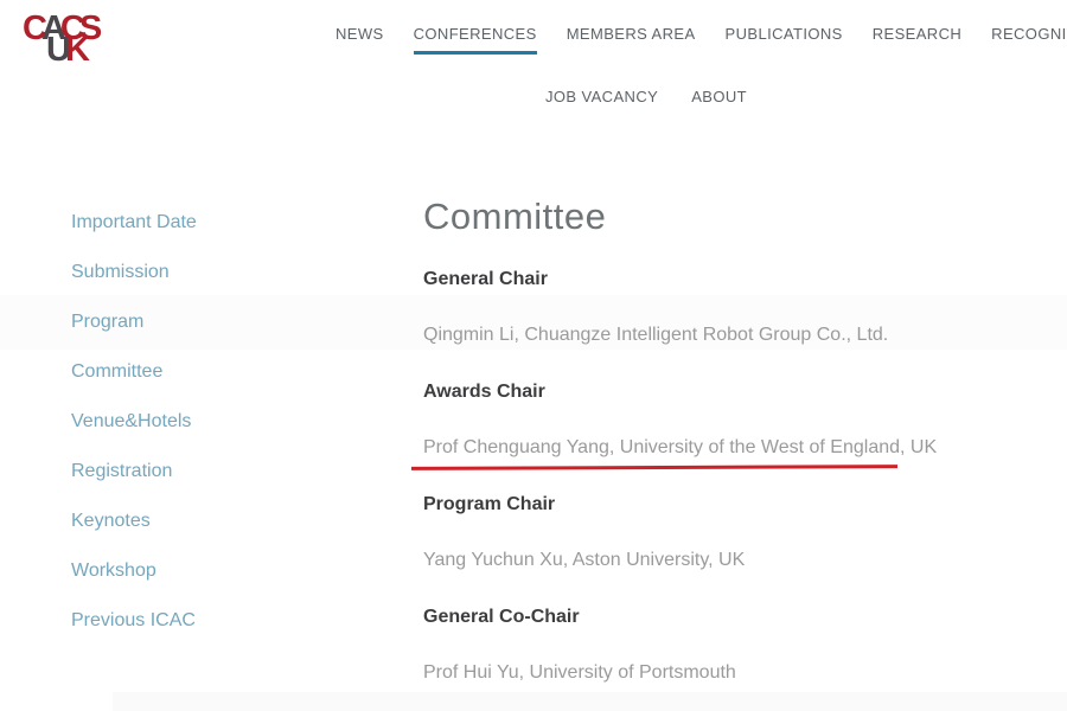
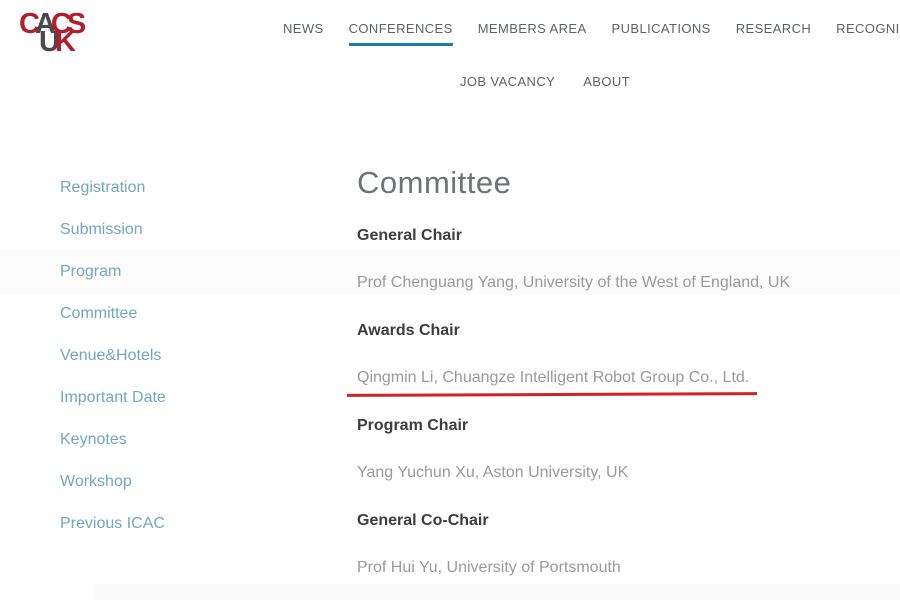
  CACS
  UK
  NEWS
  CONFERENCES
  MEMBERS AREA
  PUBLICATIONS
  RESEARCH
  JOB VACANCY
  ABOUT
- Important Date
+ Registration
  Submission
  Program
  Committee
  Venue&Hotels
- Registration
+ Important Date
  Keynotes
  Workshop
  Previous ICAC
  Committee
  General Chair
- Qingmin Li, Chuangze Intelligent Robot Group Co., Ltd.
+ Prof Chenguang Yang, University of the West of England, UK
  Awards Chair
- Prof Chenguang Yang, University of the West of England, UK
+ Qingmin Li, Chuangze Intelligent Robot Group Co., Ltd.
  Program Chair
  Yang Yuchun Xu, Aston University, UK
  General Co-Chair
  Prof Hui Yu, University of Portsmouth
